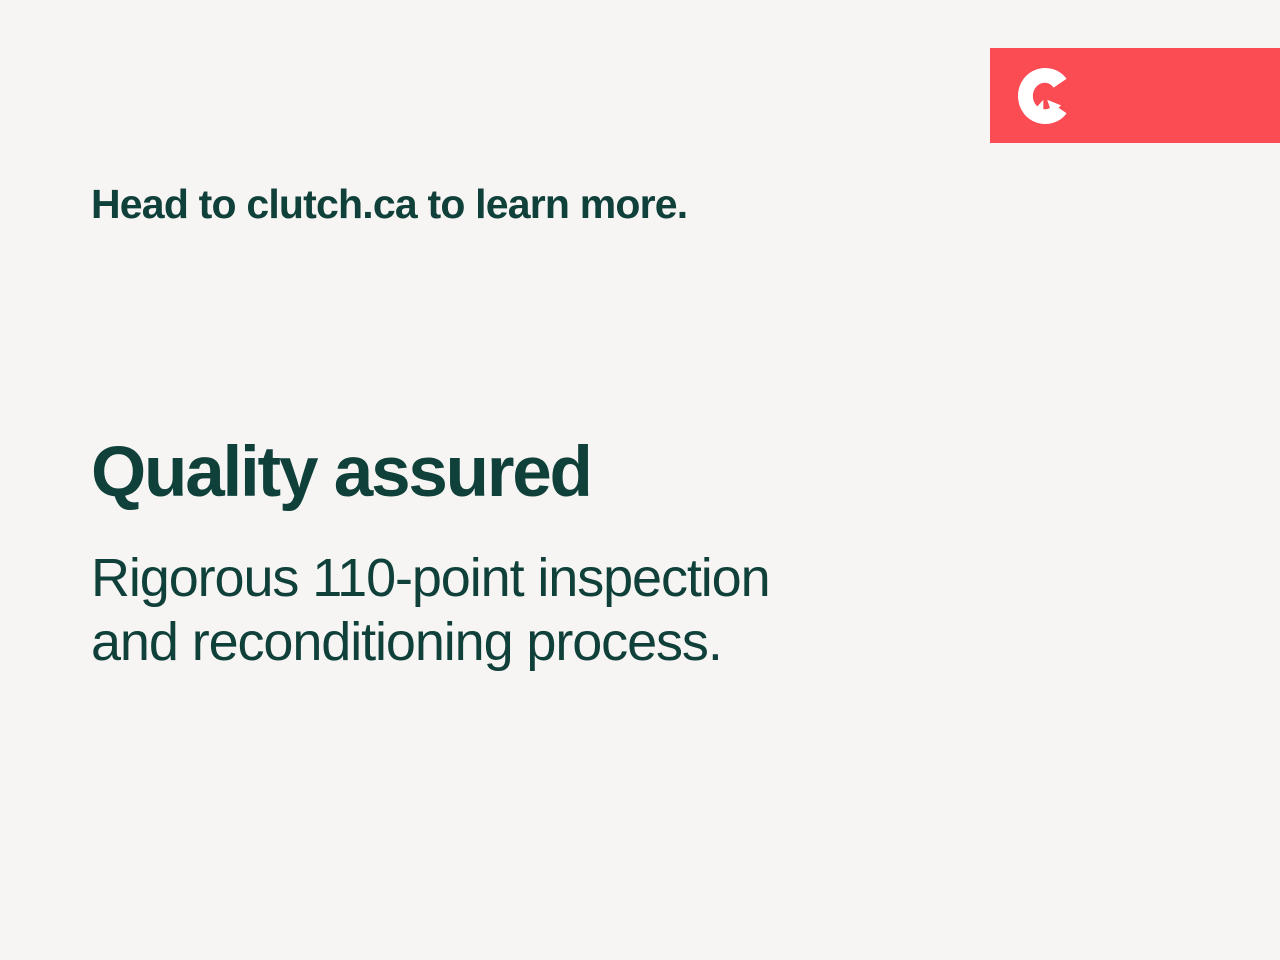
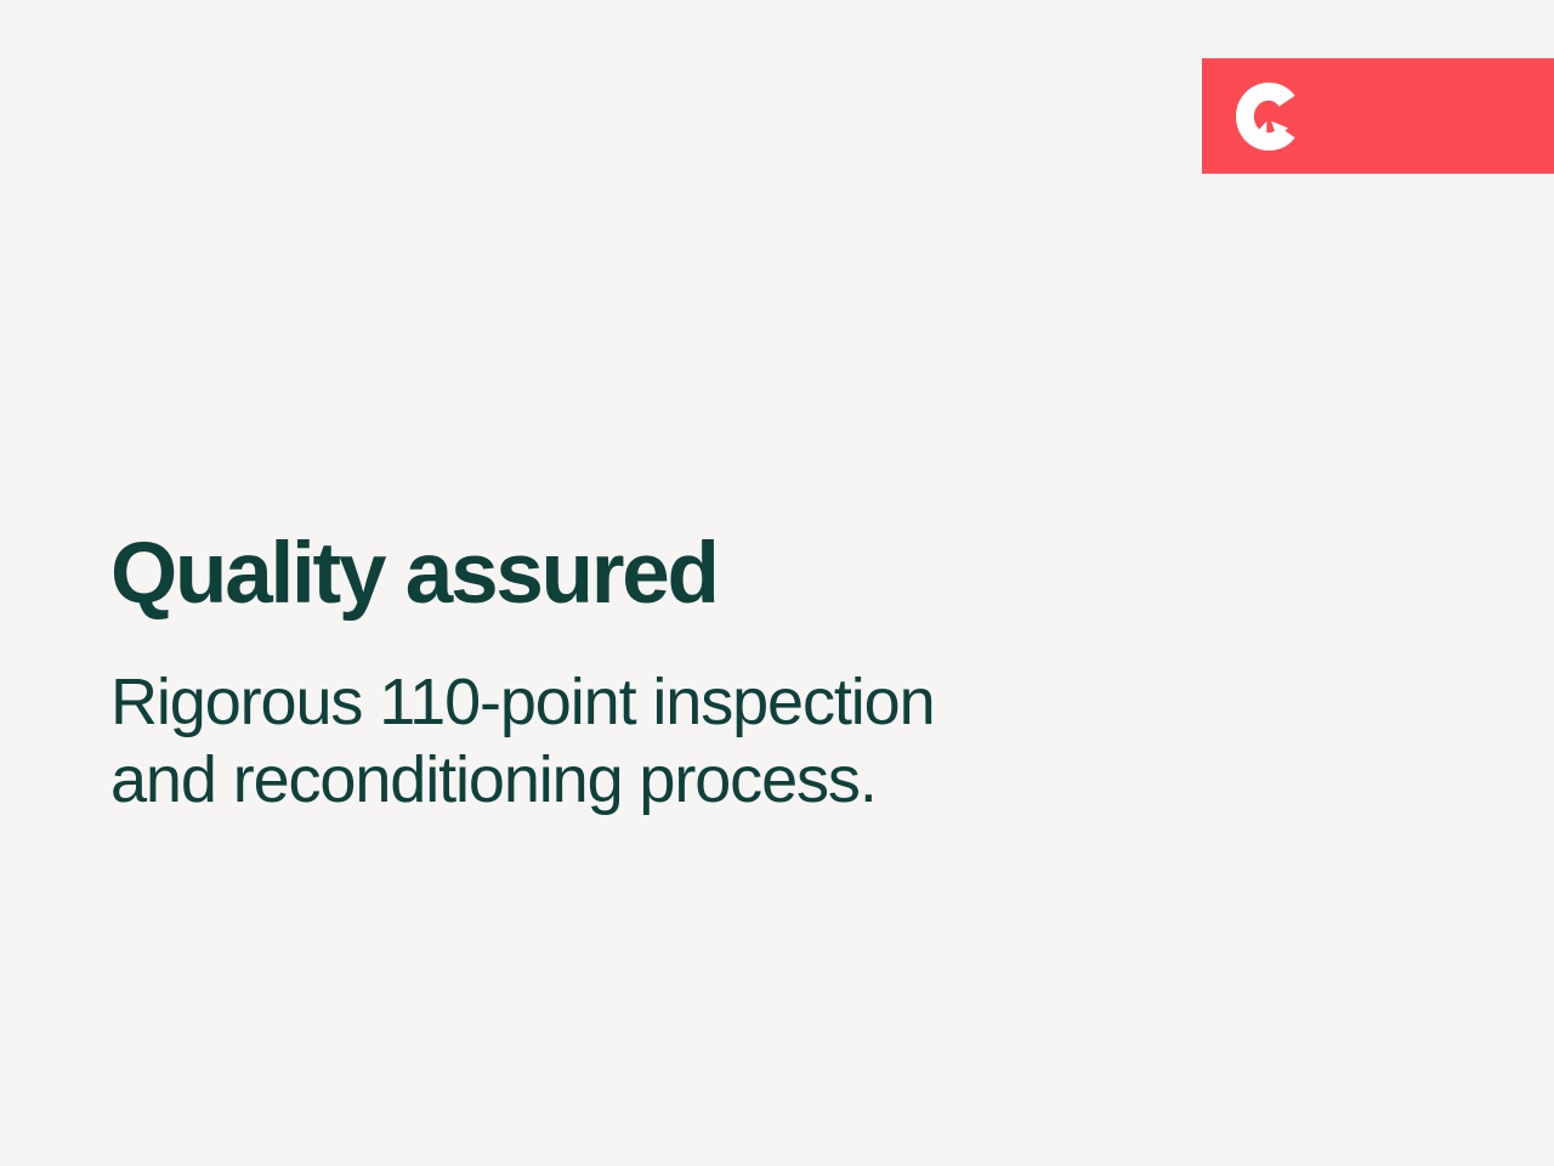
- Head to clutch.ca to learn more.
  Quality assured
  Rigorous 110-point inspection
  and reconditioning process.
